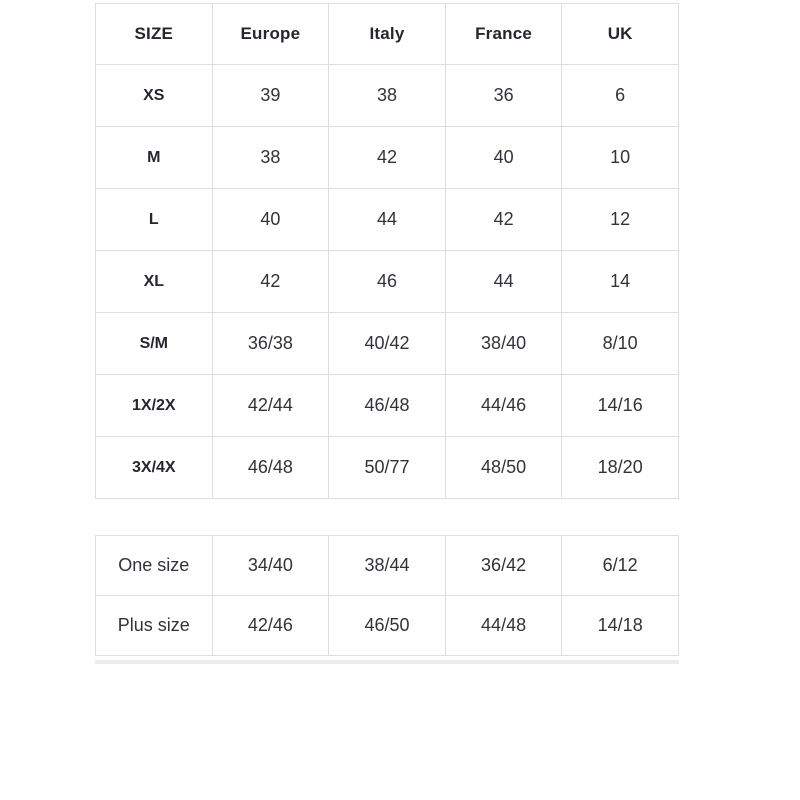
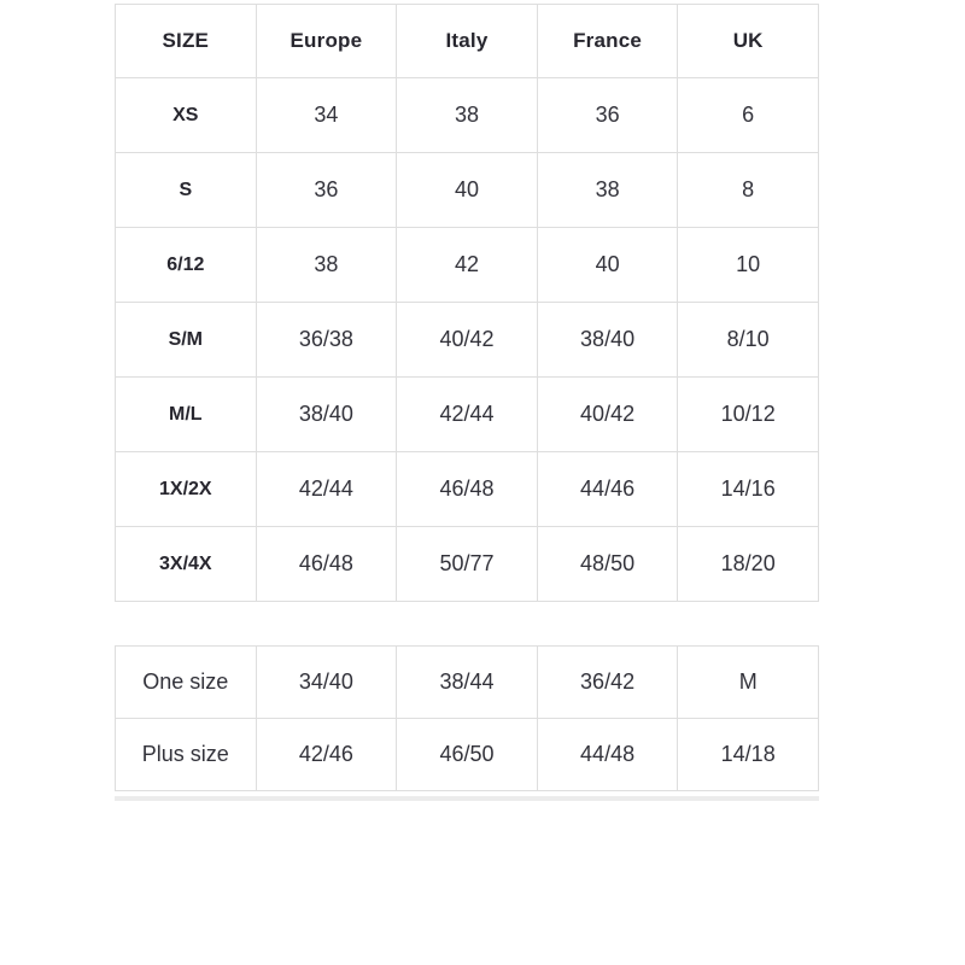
  SIZE	Europe	Italy	France	UK
- XS	39	38	36	6
+ XS	34	38	36	6
+ S	36	40	38	8
- M	38	42	40	10
+ 6/12	38	42	40	10
- L	40	44	42	12
- XL	42	46	44	14
  S/M	36/38	40/42	38/40	8/10
+ M/L	38/40	42/44	40/42	10/12
  1X/2X	42/44	46/48	44/46	14/16
  3X/4X	46/48	50/77	48/50	18/20
- One size	34/40	38/44	36/42	6/12
+ One size	34/40	38/44	36/42	M
  Plus size	42/46	46/50	44/48	14/18
